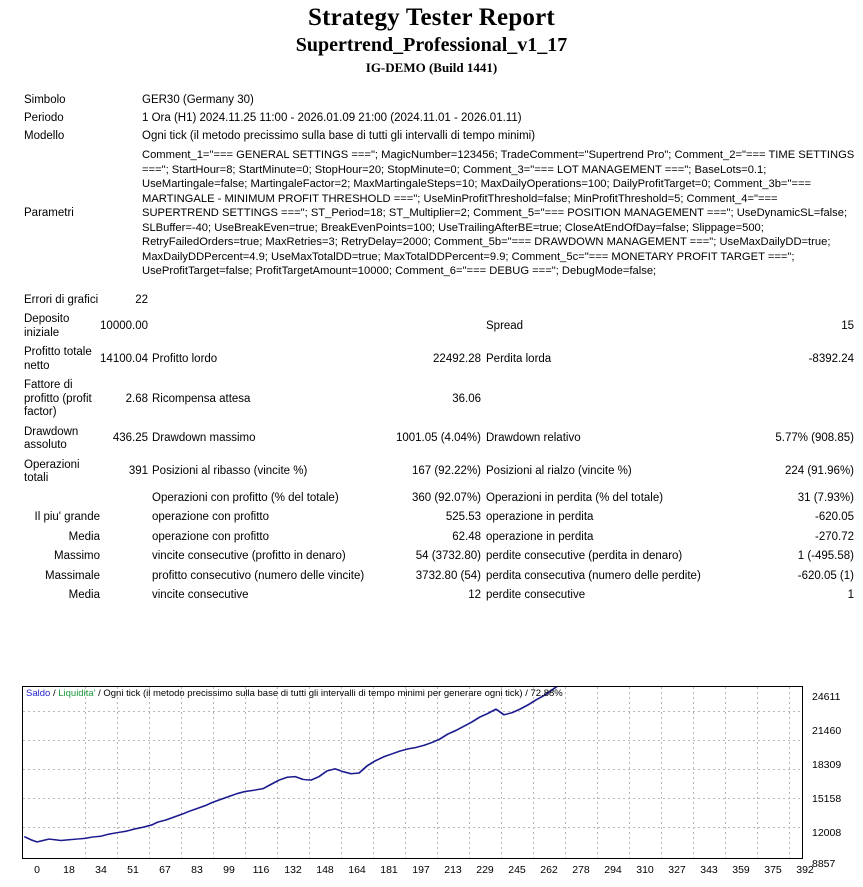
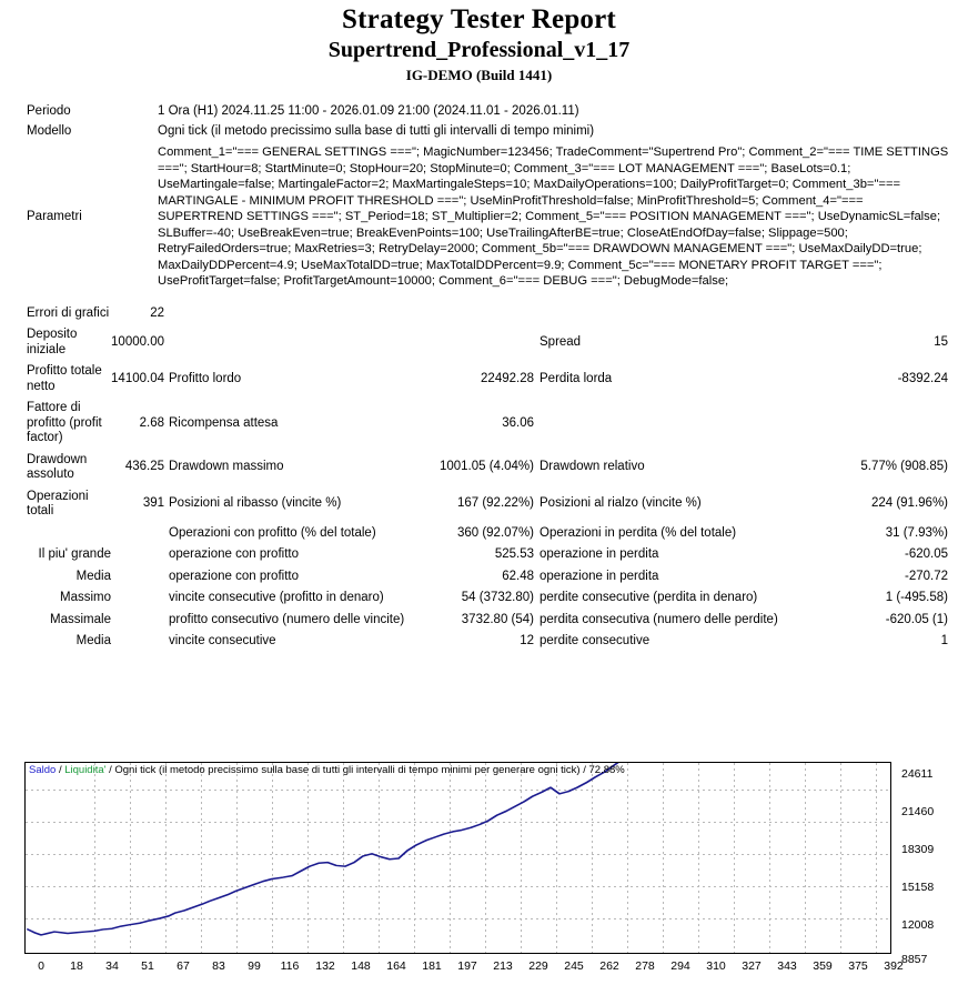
  Strategy Tester Report
  Supertrend_Professional_v1_17
  IG-DEMO (Build 1441)
- Simbolo	GER30 (Germany 30)
  Periodo	1 Ora (H1) 2024.11.25 11:00 - 2026.01.09 21:00 (2024.11.01 - 2026.01.11)
  Modello	Ogni tick (il metodo precissimo sulla base di tutti gli intervalli di tempo minimi)
  Parametri	Comment_1="=== GENERAL SETTINGS ==="; MagicNumber=123456; TradeComment="Supertrend Pro"; Comment_2="=== TIME SETTINGS ==="; StartHour=8; StartMinute=0; StopHour=20; StopMinute=0; Comment_3="=== LOT MANAGEMENT ==="; BaseLots=0.1; UseMartingale=false; MartingaleFactor=2; MaxMartingaleSteps=10; MaxDailyOperations=100; DailyProfitTarget=0; Comment_3b="=== MARTINGALE - MINIMUM PROFIT THRESHOLD ==="; UseMinProfitThreshold=false; MinProfitThreshold=5; Comment_4="=== SUPERTREND SETTINGS ==="; ST_Period=18; ST_Multiplier=2; Comment_5="=== POSITION MANAGEMENT ==="; UseDynamicSL=false; SLBuffer=-40; UseBreakEven=true; BreakEvenPoints=100; UseTrailingAfterBE=true; CloseAtEndOfDay=false; Slippage=500; RetryFailedOrders=true; MaxRetries=3; RetryDelay=2000; Comment_5b="=== DRAWDOWN MANAGEMENT ==="; UseMaxDailyDD=true; MaxDailyDDPercent=4.9; UseMaxTotalDD=true; MaxTotalDDPercent=9.9; Comment_5c="=== MONETARY PROFIT TARGET ==="; UseProfitTarget=false; ProfitTargetAmount=10000; Comment_6="=== DEBUG ==="; DebugMode=false;
  Errori di grafici	22
  Deposito iniziale	10000.00			Spread	15
  Profitto totale netto	14100.04	Profitto lordo	22492.28	Perdita lorda	-8392.24
  Fattore di profitto (profit factor)	2.68	Ricompensa attesa	36.06
  Drawdown assoluto	436.25	Drawdown massimo	1001.05 (4.04%)	Drawdown relativo	5.77% (908.85)
  Operazioni totali	391	Posizioni al ribasso (vincite %)	167 (92.22%)	Posizioni al rialzo (vincite %)	224 (91.96%)
  		Operazioni con profitto (% del totale)	360 (92.07%)	Operazioni in perdita (% del totale)	31 (7.93%)
  Il piu' grande		operazione con profitto	525.53	operazione in perdita	-620.05
  Media		operazione con profitto	62.48	operazione in perdita	-270.72
  Massimo		vincite consecutive (profitto in denaro)	54 (3732.80)	perdite consecutive (perdita in denaro)	1 (-495.58)
  Massimale		profitto consecutivo (numero delle vincite)	3732.80 (54)	perdita consecutiva (numero delle perdite)	-620.05 (1)
  Media		vincite consecutive	12	perdite consecutive	1
  Saldo / Liquidita' / Ogni tick (il metodo precissimo sulla base di tutti gli intervalli di tempo minimi per generare ogni tick) / 72.88%
  24611
  21460
  18309
  15158
  12008
  8857
  0
  18
  34
  51
  67
  83
  99
  116
  132
  148
  164
  181
  197
  213
  229
  245
  262
  278
  294
  310
  327
  343
  359
  375
  392
